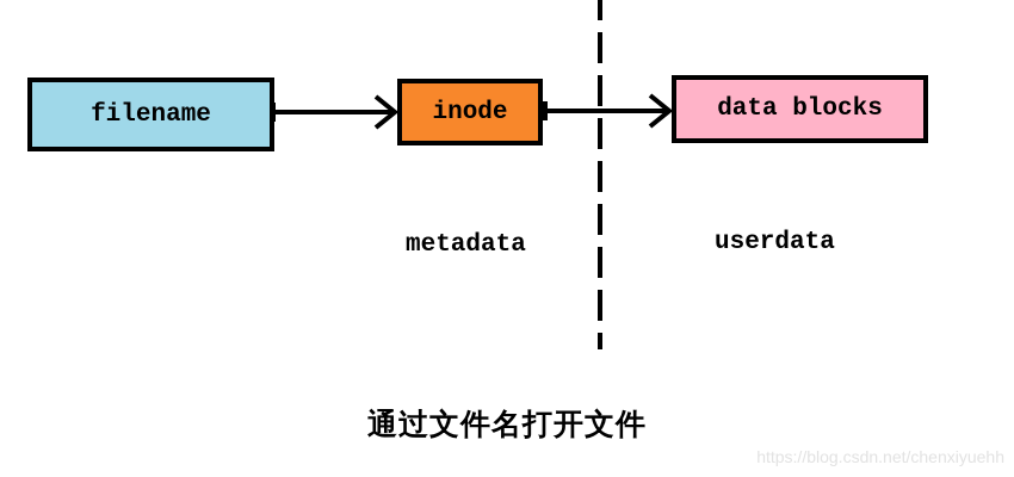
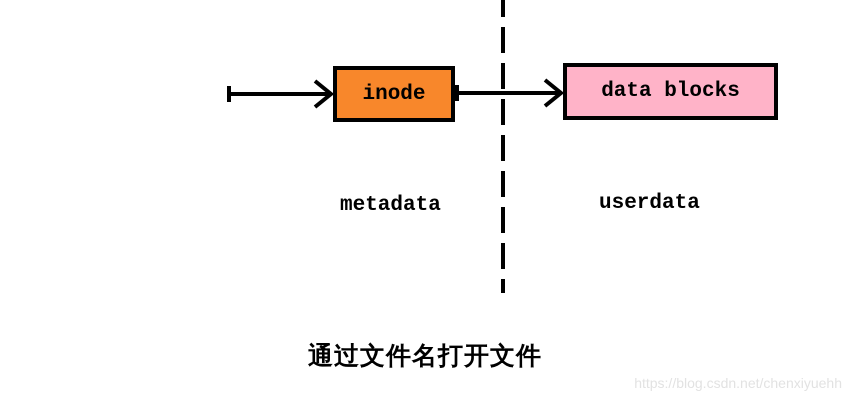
- filename
  inode
  data blocks
  metadata
  userdata
  通过文件名打开文件
  https://blog.csdn.net/chenxiyuehh
